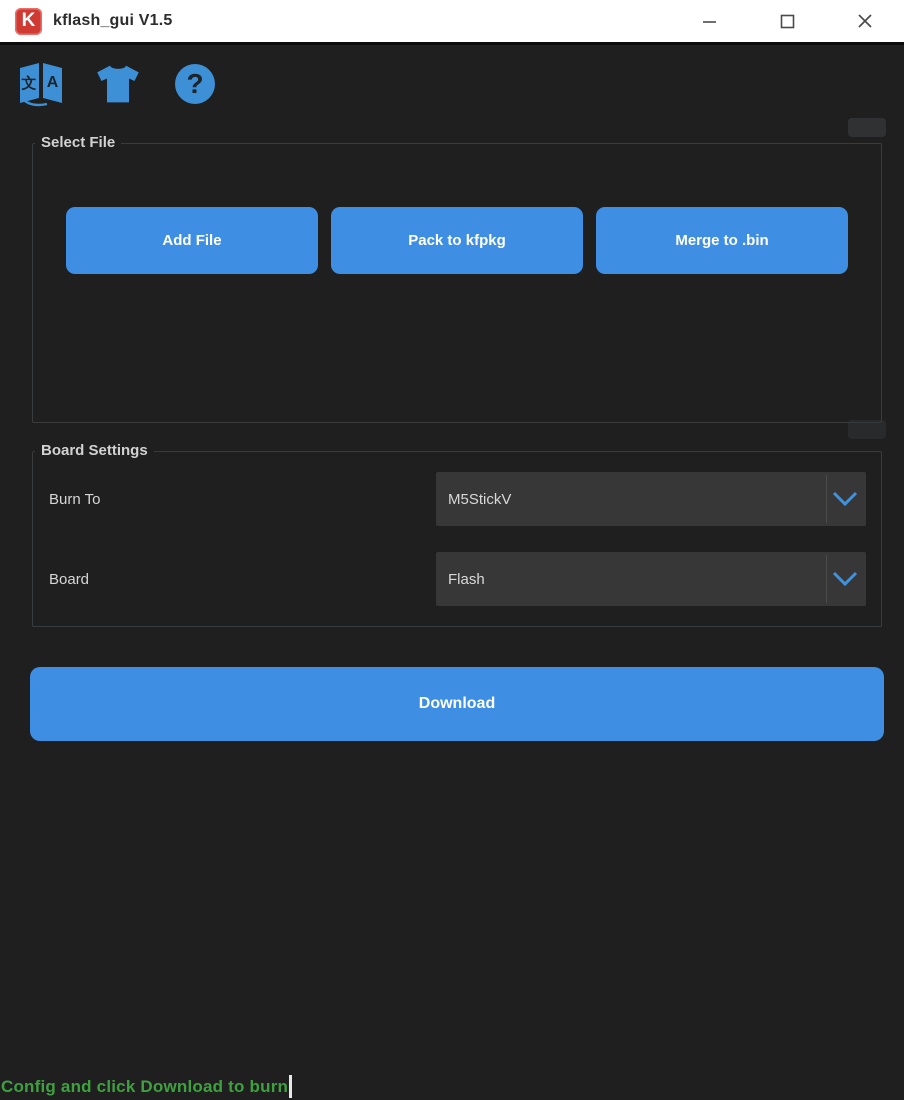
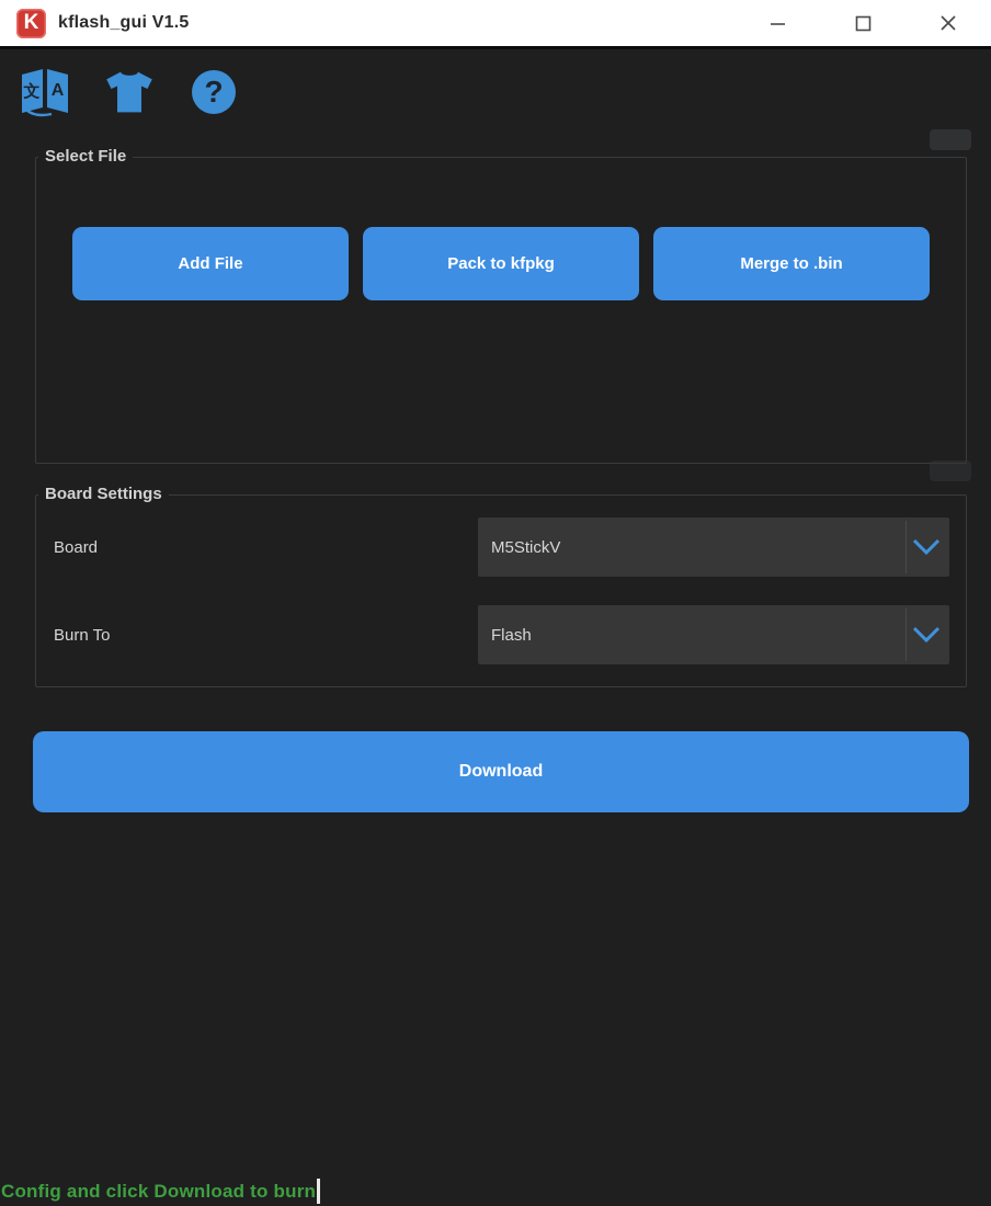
  K
  kflash_gui V1.5
  文
  A
  ?
  Select File
  Add File
  Pack to kfpkg
  Merge to .bin
  Board Settings
- Burn To
+ Board
  M5StickV
- Board
+ Burn To
  Flash
  Download
  Config and click Download to burn
